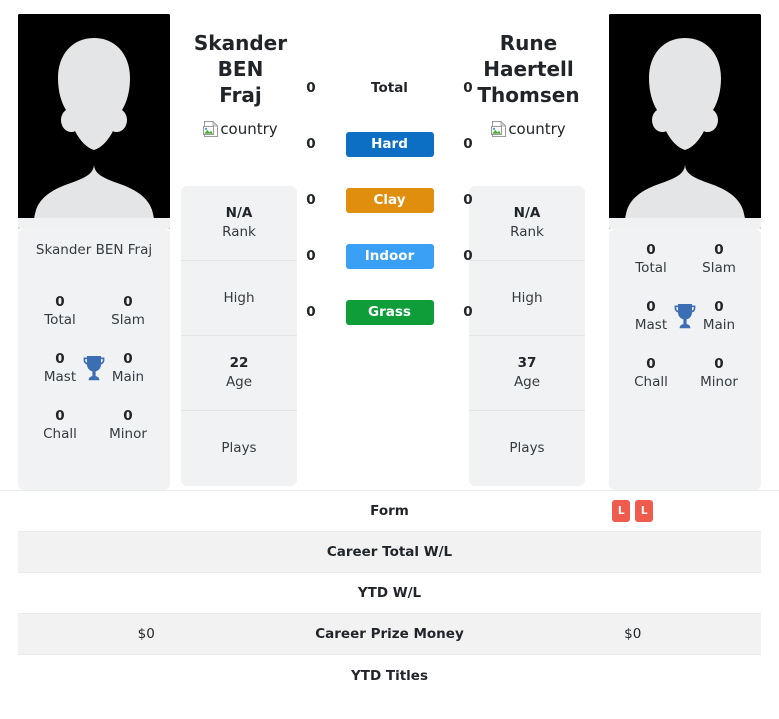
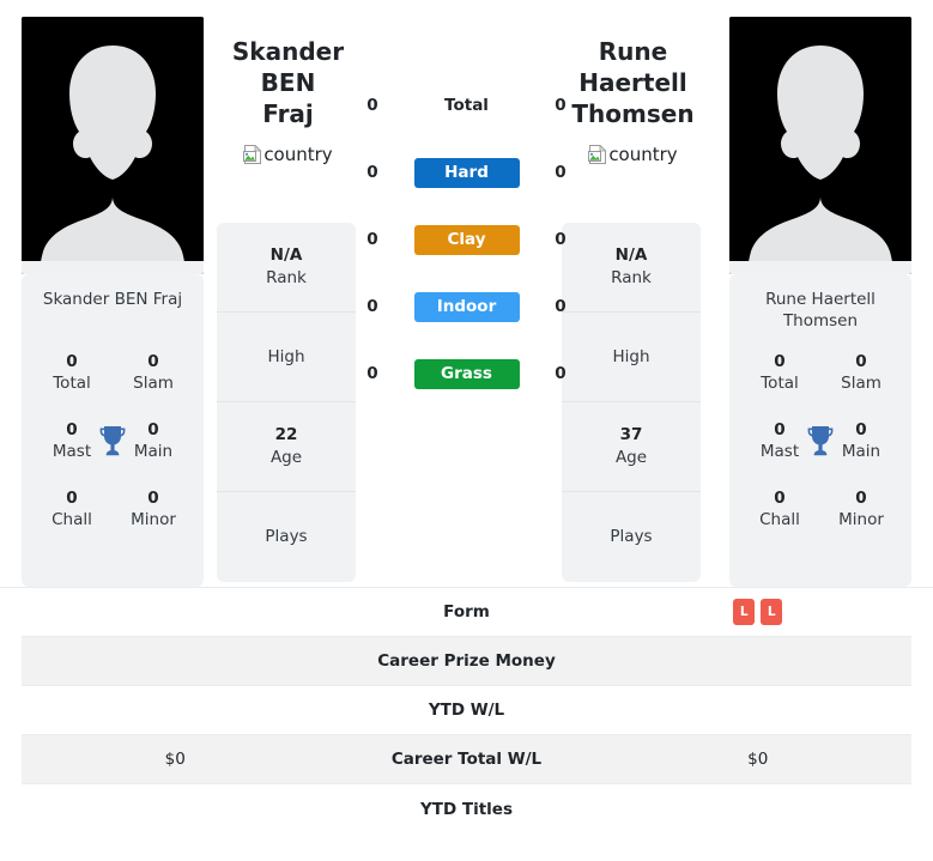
  Skander BEN
  Fraj
  country
  Rune Haertell
  Thomsen
  country
  N/A
  Rank
  High
  22
  Age
  Plays
  N/A
  Rank
  High
  37
  Age
  Plays
  0
  Total
  0
  0
  Hard
  0
  0
  Clay
  0
  0
  Indoor
  0
  0
  Grass
  0
  Skander BEN Fraj
  0
  Total
  0
  Slam
  0
  Mast
  0
  Main
  0
  Chall
  0
  Minor
+ Rune Haertell Thomsen
  0
  Total
  0
  Slam
  0
  Mast
  0
  Main
  0
  Chall
  0
  Minor
  Form
  L
  L
- Career Total W/L
+ Career Prize Money
  YTD W/L
  $0
- Career Prize Money
+ Career Total W/L
  $0
  YTD Titles
